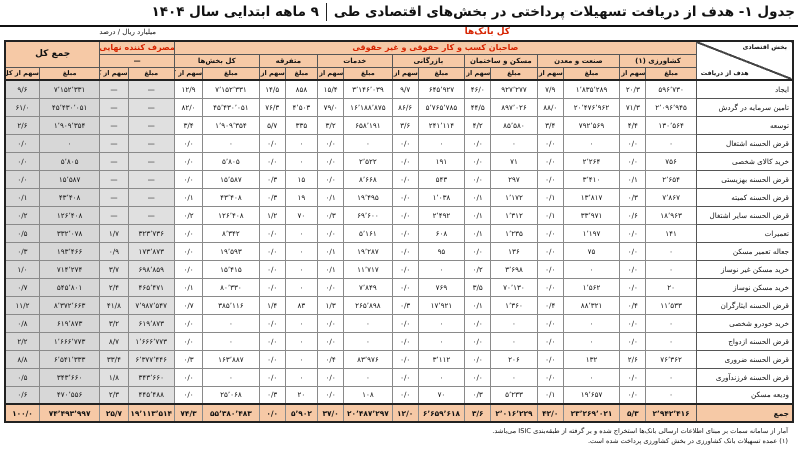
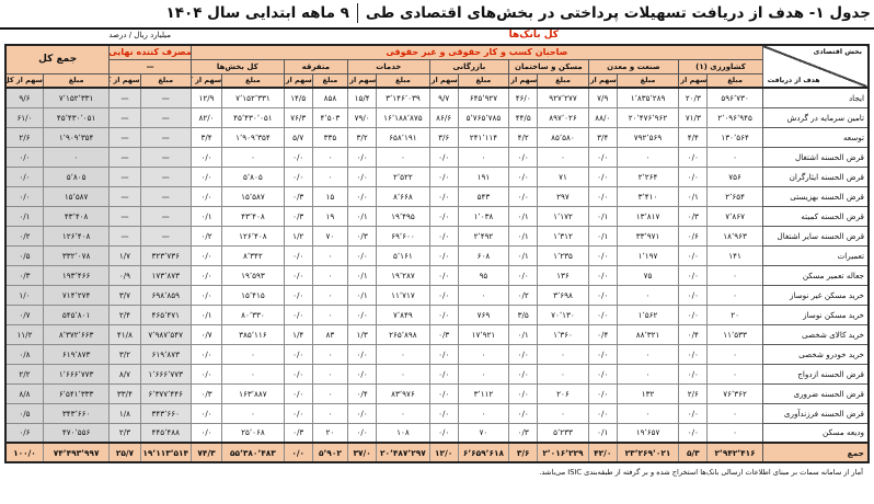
  جدول ۱- هدف از دریافت تسهیلات پرداختی در بخش‌های اقتصادی طی۹ ماهه ابتدایی سال ۱۴۰۴
  میلیارد ریال / درصد
  کل بانک‌ها
  کشاورزی (۱)	صنعت و معدن	مسکن و ساختمان	بازرگانی	خدمات	متفرقه	کل بخش‌ها	—
  مبلغ	سهم از	مبلغ	سهم از	مبلغ	سهم از	مبلغ	سهم از	مبلغ	سهم از	مبلغ	سهم از	مبلغ	سهم از ک	مبلغ	سهم از ک	مبلغ	سهم از کل
  ایجاد	۵۹۶٬۷۳۰	۲۰/۳	۱٬۸۳۵٬۲۸۹	۷/۹	۹۲۷٬۲۷۷	۴۶/۰	۶۴۵٬۹۲۷	۹/۷	۳٬۱۴۶٬۰۳۹	۱۵/۴	۸۵۸	۱۴/۵	۷٬۱۵۲٬۳۳۱	۱۲/۹	—	—	۷٬۱۵۲٬۳۳۱	۹/۶
  تامین سرمایه در گردش	۲٬۰۹۶٬۹۴۵	۷۱/۳	۲۰٬۴۷۶٬۹۶۲	۸۸/۰	۸۹۷٬۰۲۶	۴۴/۵	۵٬۷۶۵٬۷۸۵	۸۶/۶	۱۶٬۱۸۸٬۸۷۵	۷۹/۰	۴٬۵۰۳	۷۶/۳	۴۵٬۴۳۰٬۰۵۱	۸۲/۰	—	—	۴۵٬۴۳۰٬۰۵۱	۶۱/۰
  توسعه	۱۳۰٬۵۶۴	۴/۴	۷۹۲٬۵۶۹	۳/۴	۸۵٬۵۸۰	۴/۲	۲۴۱٬۱۱۴	۳/۶	۶۵۸٬۱۹۱	۳/۲	۳۳۵	۵/۷	۱٬۹۰۹٬۳۵۴	۳/۴	—	—	۱٬۹۰۹٬۳۵۴	۲/۶
  قرض الحسنه اشتغال	۰	۰/۰	۰	۰/۰	۰	۰/۰	۰	۰/۰	۰	۰/۰	۰	۰/۰	۰	۰/۰	—	—	۰	۰/۰
- خرید کالای شخصی	۷۵۶	۰/۰	۲٬۲۶۴	۰/۰	۷۱	۰/۰	۱۹۱	۰/۰	۲٬۵۲۲	۰/۰	۰	۰/۰	۵٬۸۰۵	۰/۰	—	—	۵٬۸۰۵	۰/۰
+ قرض الحسنه ایثارگران	۷۵۶	۰/۰	۲٬۲۶۴	۰/۰	۷۱	۰/۰	۱۹۱	۰/۰	۲٬۵۲۲	۰/۰	۰	۰/۰	۵٬۸۰۵	۰/۰	—	—	۵٬۸۰۵	۰/۰
  قرض الحسنه بهزیستی	۲٬۶۵۴	۰/۱	۳٬۴۱۰	۰/۰	۲۹۷	۰/۰	۵۴۳	۰/۰	۸٬۶۶۸	۰/۰	۱۵	۰/۳	۱۵٬۵۸۷	۰/۰	—	—	۱۵٬۵۸۷	۰/۰
  قرض الحسنه کمیته	۷٬۸۶۷	۰/۳	۱۳٬۸۱۷	۰/۱	۱٬۱۷۲	۰/۱	۱٬۰۳۸	۰/۰	۱۹٬۴۹۵	۰/۱	۱۹	۰/۳	۴۳٬۴۰۸	۰/۱	—	—	۴۳٬۴۰۸	۰/۱
  قرض الحسنه سایر اشتغال	۱۸٬۹۶۳	۰/۶	۳۳٬۹۷۱	۰/۱	۱٬۳۱۲	۰/۱	۲٬۴۹۲	۰/۰	۶۹٬۶۰۰	۰/۳	۷۰	۱/۲	۱۲۶٬۴۰۸	۰/۲	—	—	۱۲۶٬۴۰۸	۰/۲
  تعمیرات	۱۴۱	۰/۰	۱٬۱۹۷	۰/۰	۱٬۲۳۵	۰/۱	۶۰۸	۰/۰	۵٬۱۶۱	۰/۰	۰	۰/۰	۸٬۳۴۲	۰/۰	۳۲۳٬۷۳۶	۱/۷	۳۳۲٬۰۷۸	۰/۵
  جعاله تعمیر مسکن	۰	۰/۰	۷۵	۰/۰	۱۳۶	۰/۰	۹۵	۰/۰	۱۹٬۲۸۷	۰/۱	۰	۰/۰	۱۹٬۵۹۳	۰/۰	۱۷۳٬۸۷۳	۰/۹	۱۹۳٬۴۶۶	۰/۳
  خرید مسکن غیر نوساز	۰	۰/۰	۰	۰/۰	۳٬۶۹۸	۰/۲	۰	۰/۰	۱۱٬۷۱۷	۰/۱	۰	۰/۰	۱۵٬۴۱۵	۰/۰	۶۹۸٬۸۵۹	۳/۷	۷۱۴٬۲۷۴	۱/۰
  خرید مسکن نوساز	۲۰	۰/۰	۱٬۵۶۲	۰/۰	۷۰٬۱۳۰	۳/۵	۷۶۹	۰/۰	۷٬۸۴۹	۰/۰	۰	۰/۰	۸۰٬۳۳۰	۰/۱	۴۶۵٬۴۷۱	۲/۴	۵۴۵٬۸۰۱	۰/۷
- قرض الحسنه ایثارگران	۱۱٬۵۳۳	۰/۴	۸۸٬۳۲۱	۰/۴	۱٬۳۶۰	۰/۱	۱۷٬۹۲۱	۰/۳	۲۶۵٬۸۹۸	۱/۳	۸۳	۱/۴	۳۸۵٬۱۱۶	۰/۷	۷٬۹۸۷٬۵۴۷	۴۱/۸	۸٬۳۷۲٬۶۶۳	۱۱/۲
+ خرید کالای شخصی	۱۱٬۵۳۳	۰/۴	۸۸٬۳۲۱	۰/۴	۱٬۳۶۰	۰/۱	۱۷٬۹۲۱	۰/۳	۲۶۵٬۸۹۸	۱/۳	۸۳	۱/۴	۳۸۵٬۱۱۶	۰/۷	۷٬۹۸۷٬۵۴۷	۴۱/۸	۸٬۳۷۲٬۶۶۳	۱۱/۲
  خرید خودرو شخصی	۰	۰/۰	۰	۰/۰	۰	۰/۰	۰	۰/۰	۰	۰/۰	۰	۰/۰	۰	۰/۰	۶۱۹٬۸۷۳	۳/۲	۶۱۹٬۸۷۳	۰/۸
  قرض الحسنه ازدواج	۰	۰/۰	۰	۰/۰	۰	۰/۰	۰	۰/۰	۰	۰/۰	۰	۰/۰	۰	۰/۰	۱٬۶۶۶٬۷۷۳	۸/۷	۱٬۶۶۶٬۷۷۳	۲/۲
  قرض الحسنه ضروری	۷۶٬۳۶۲	۲/۶	۱۳۲	۰/۰	۲۰۶	۰/۰	۳٬۱۱۲	۰/۰	۸۳٬۹۷۶	۰/۴	۰	۰/۰	۱۶۳٬۸۸۷	۰/۳	۶٬۳۷۷٬۴۴۶	۳۳/۴	۶٬۵۴۱٬۳۳۳	۸/۸
  قرض الحسنه فرزندآوری	۰	۰/۰	۰	۰/۰	۰	۰/۰	۰	۰/۰	۰	۰/۰	۰	۰/۰	۰	۰/۰	۳۴۳٬۶۶۰	۱/۸	۳۴۳٬۶۶۰	۰/۵
  ودیعه مسکن	۰	۰/۰	۱۹٬۶۵۷	۰/۱	۵٬۲۳۳	۰/۳	۷۰	۰/۰	۱۰۸	۰/۰	۲۰	۰/۳	۲۵٬۰۶۸	۰/۰	۴۴۵٬۴۸۸	۲/۳	۴۷۰٬۵۵۶	۰/۶
  جمع	۲٬۹۴۲٬۴۱۶	۵/۳	۲۳٬۲۶۹٬۰۲۱	۴۲/۰	۲٬۰۱۶٬۲۲۹	۳/۶	۶٬۶۵۹٬۶۱۸	۱۲/۰	۲۰٬۴۸۷٬۲۹۷	۳۷/۰	۵٬۹۰۲	۰/۰	۵۵٬۳۸۰٬۴۸۳	۷۴/۳	۱۹٬۱۱۳٬۵۱۴	۲۵/۷	۷۴٬۴۹۳٬۹۹۷	۱۰۰/۰
  آمار از سامانه سمات بر مبنای اطلاعات ارسالی بانک‌ها استخراج شده و بر گرفته از طبقه‌بندی ISIC می‌باشد.
- (۱) عمده تسهیلات بانک کشاورزی در بخش کشاورزی پرداخت شده است.
